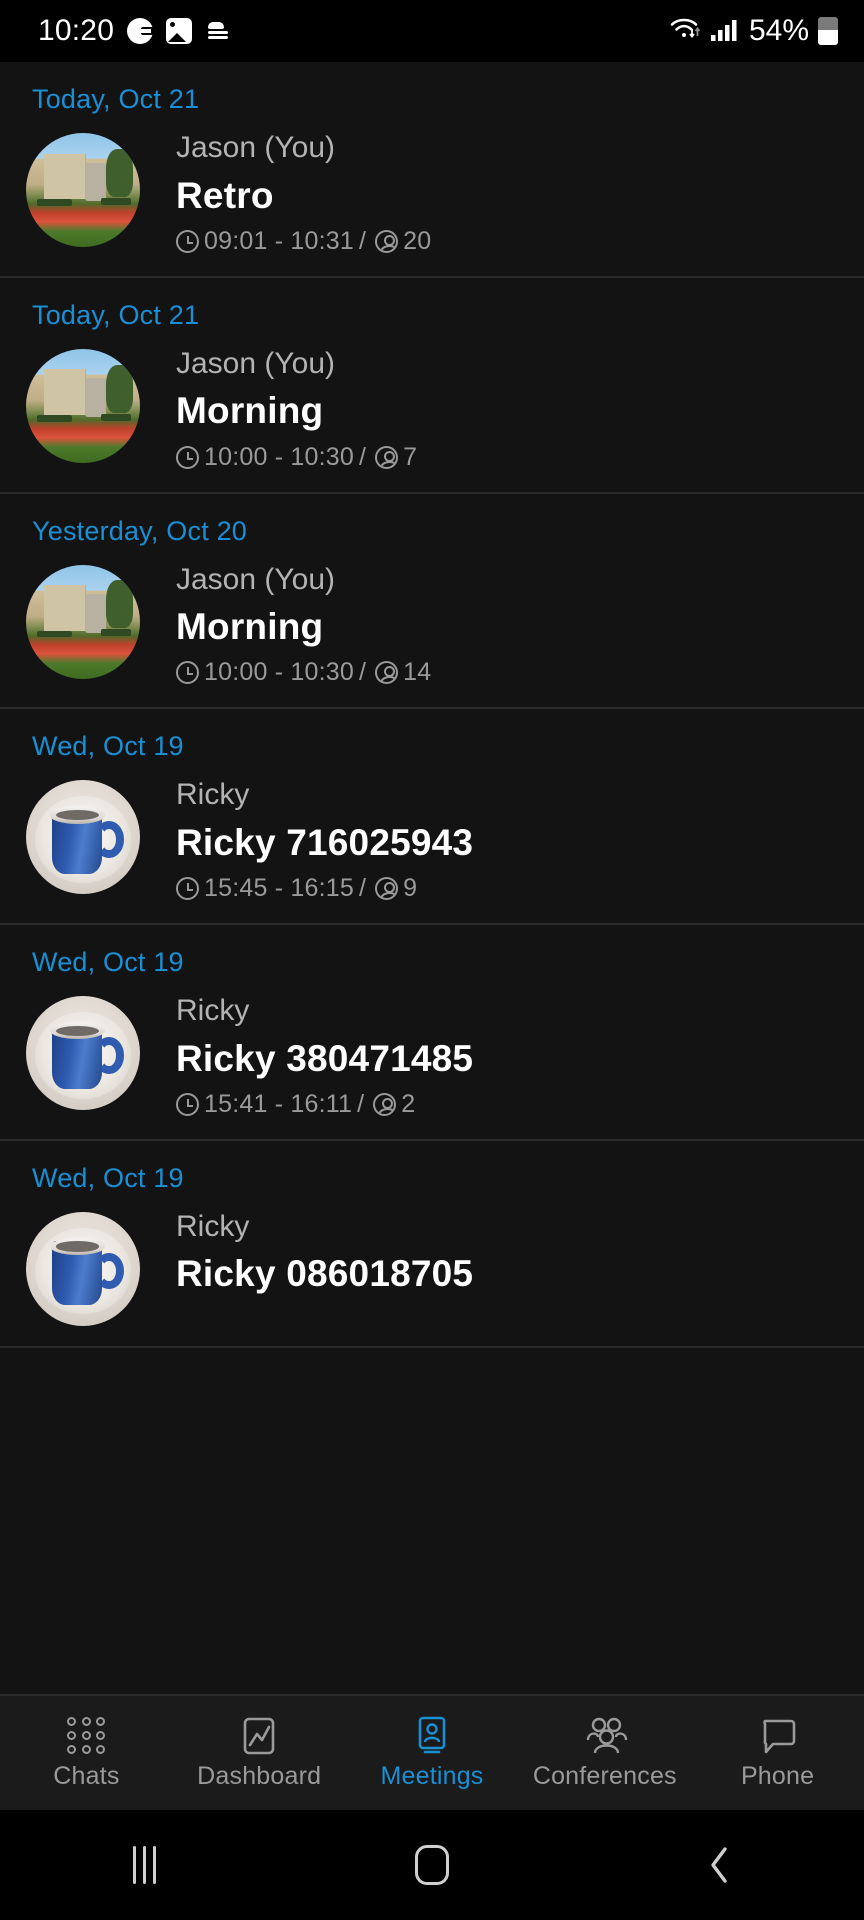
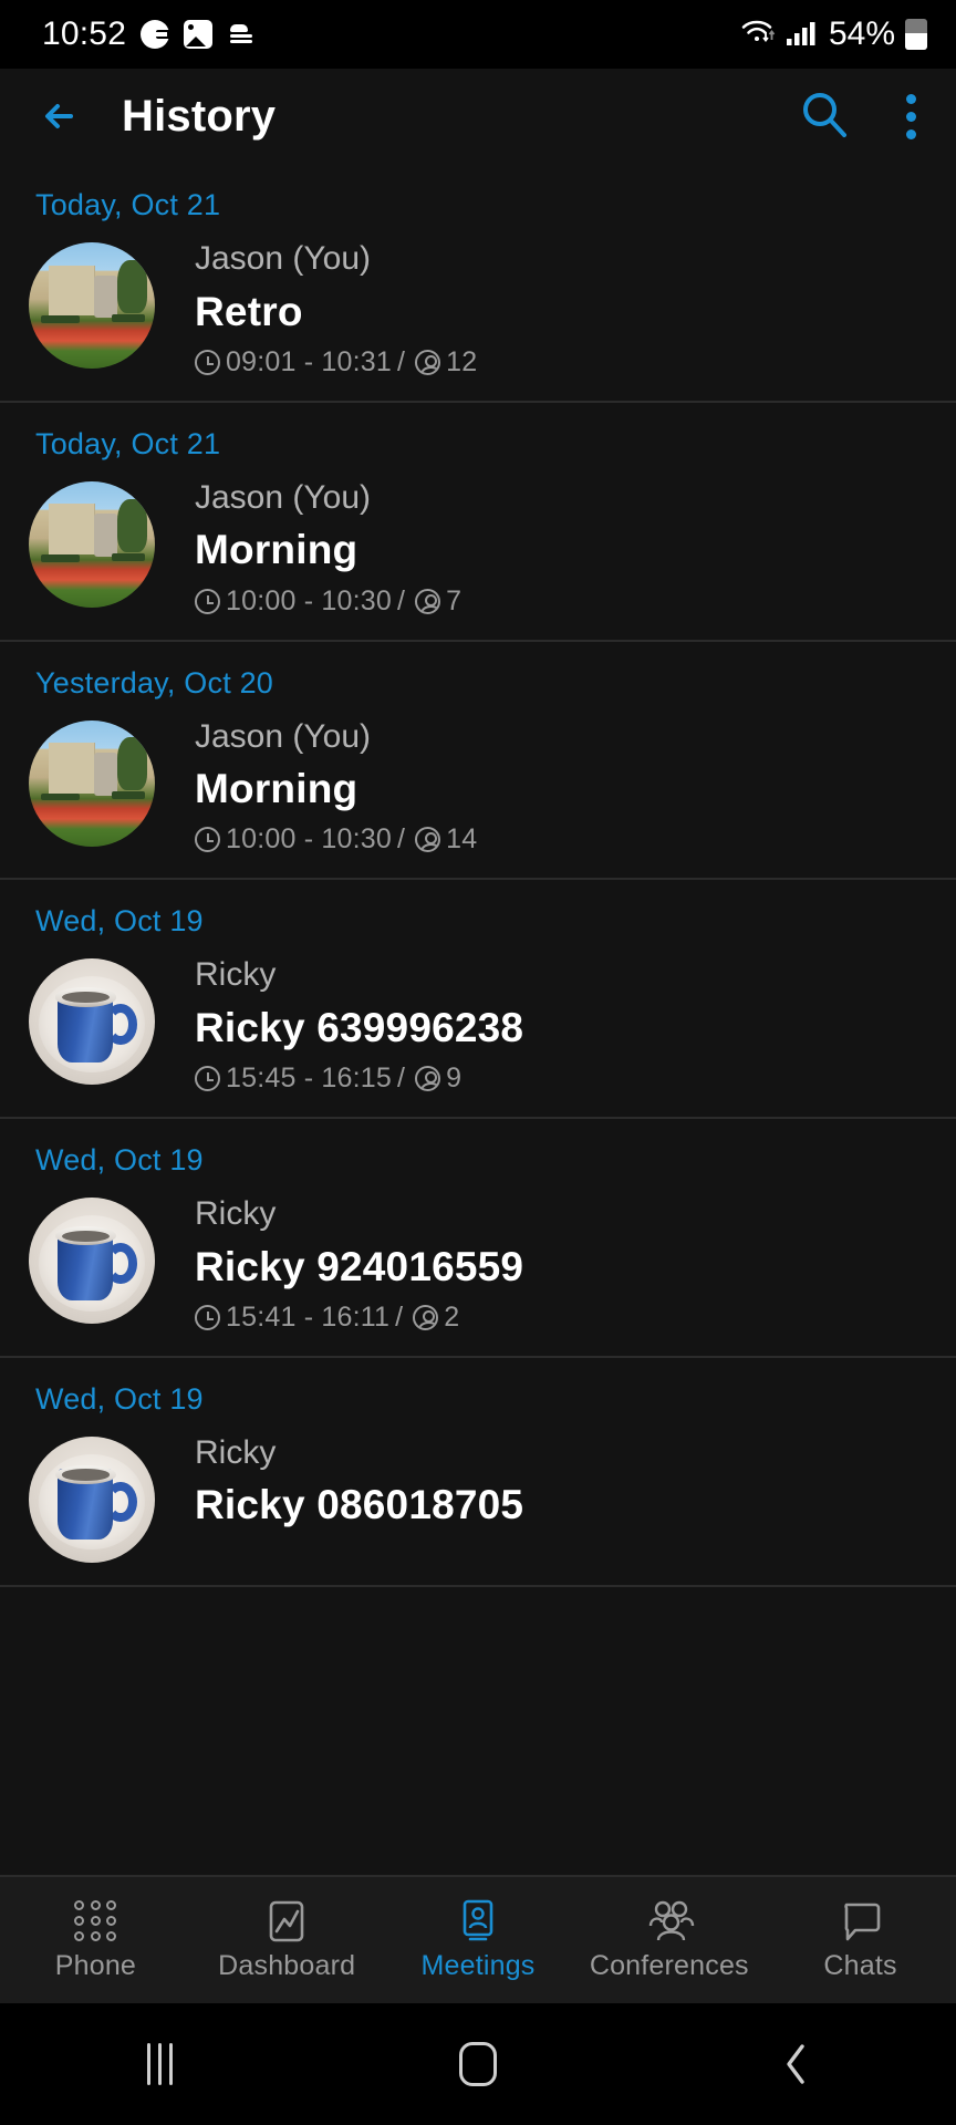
- 10:20
+ 10:52
  54%
+ History
  Today, Oct 21
  Jason (You)
  Retro
  09:01 - 10:31
  /
- 20
+ 12
  Today, Oct 21
  Jason (You)
  Morning
  10:00 - 10:30
  /
  7
  Yesterday, Oct 20
  Jason (You)
  Morning
  10:00 - 10:30
  /
  14
  Wed, Oct 19
  Ricky
- Ricky 716025943
+ Ricky 639996238
  15:45 - 16:15
  /
  9
  Wed, Oct 19
  Ricky
- Ricky 380471485
+ Ricky 924016559
  15:41 - 16:11
  /
  2
  Wed, Oct 19
  Ricky
  Ricky 086018705
- Chats
+ Phone
  Dashboard
  Meetings
  Conferences
- Phone
+ Chats
